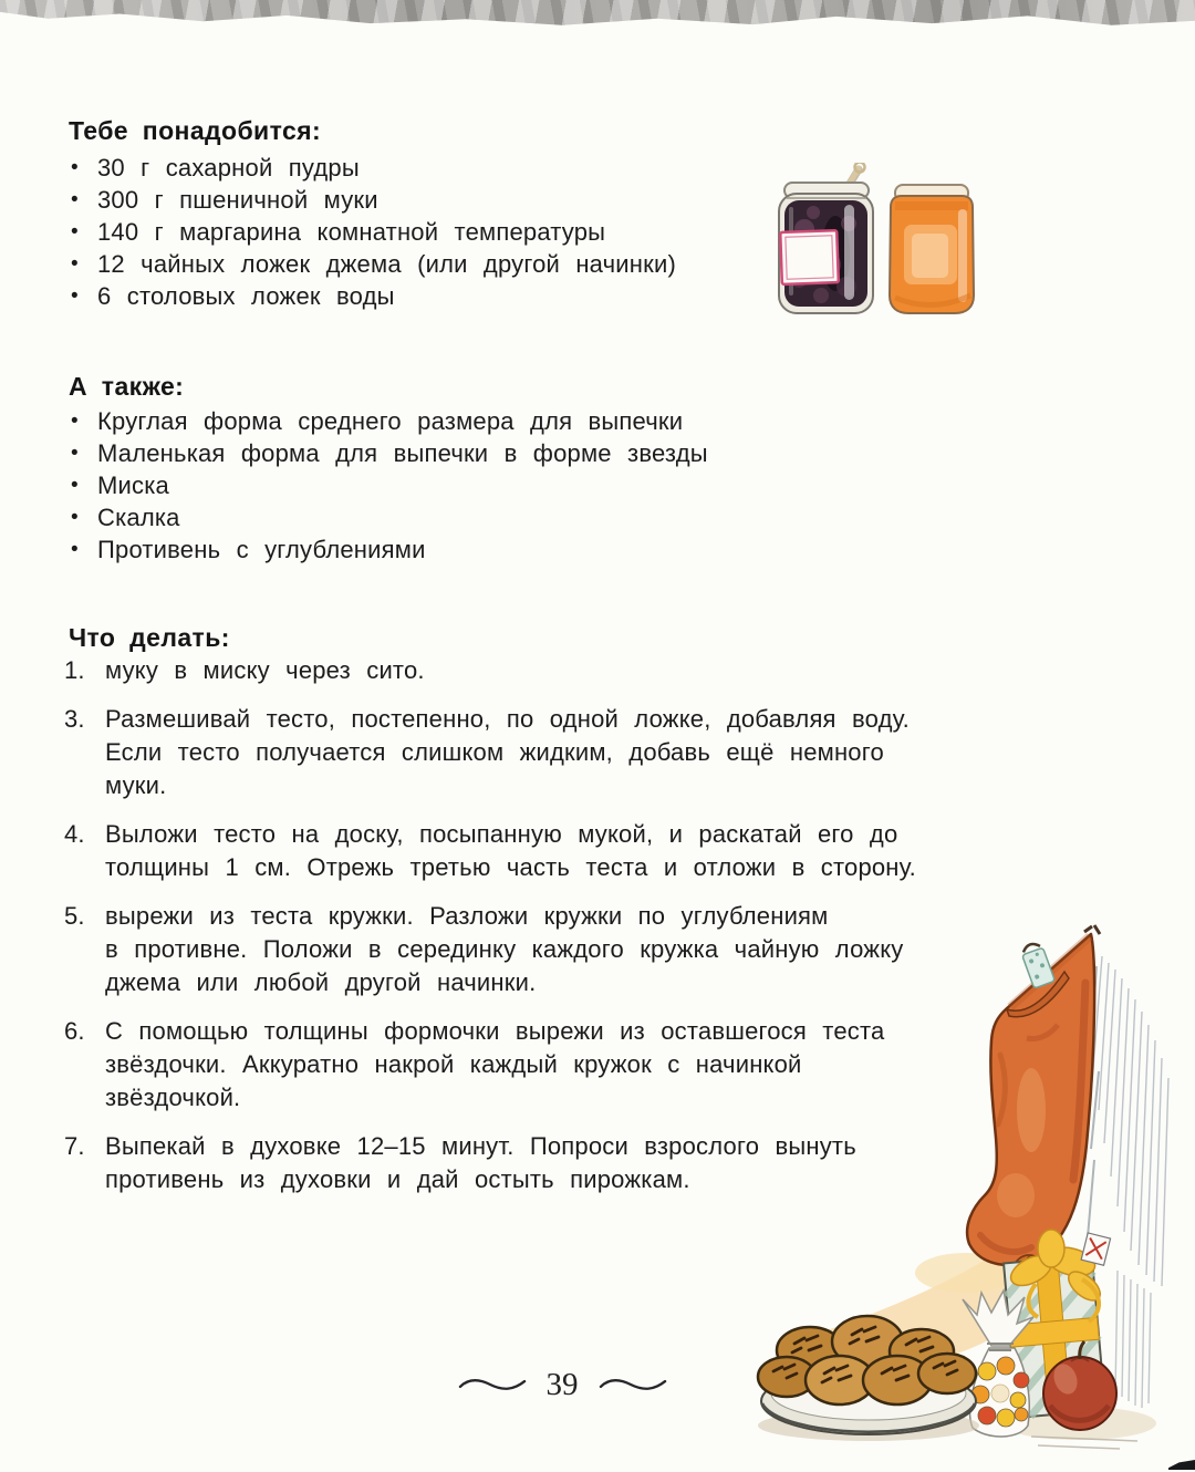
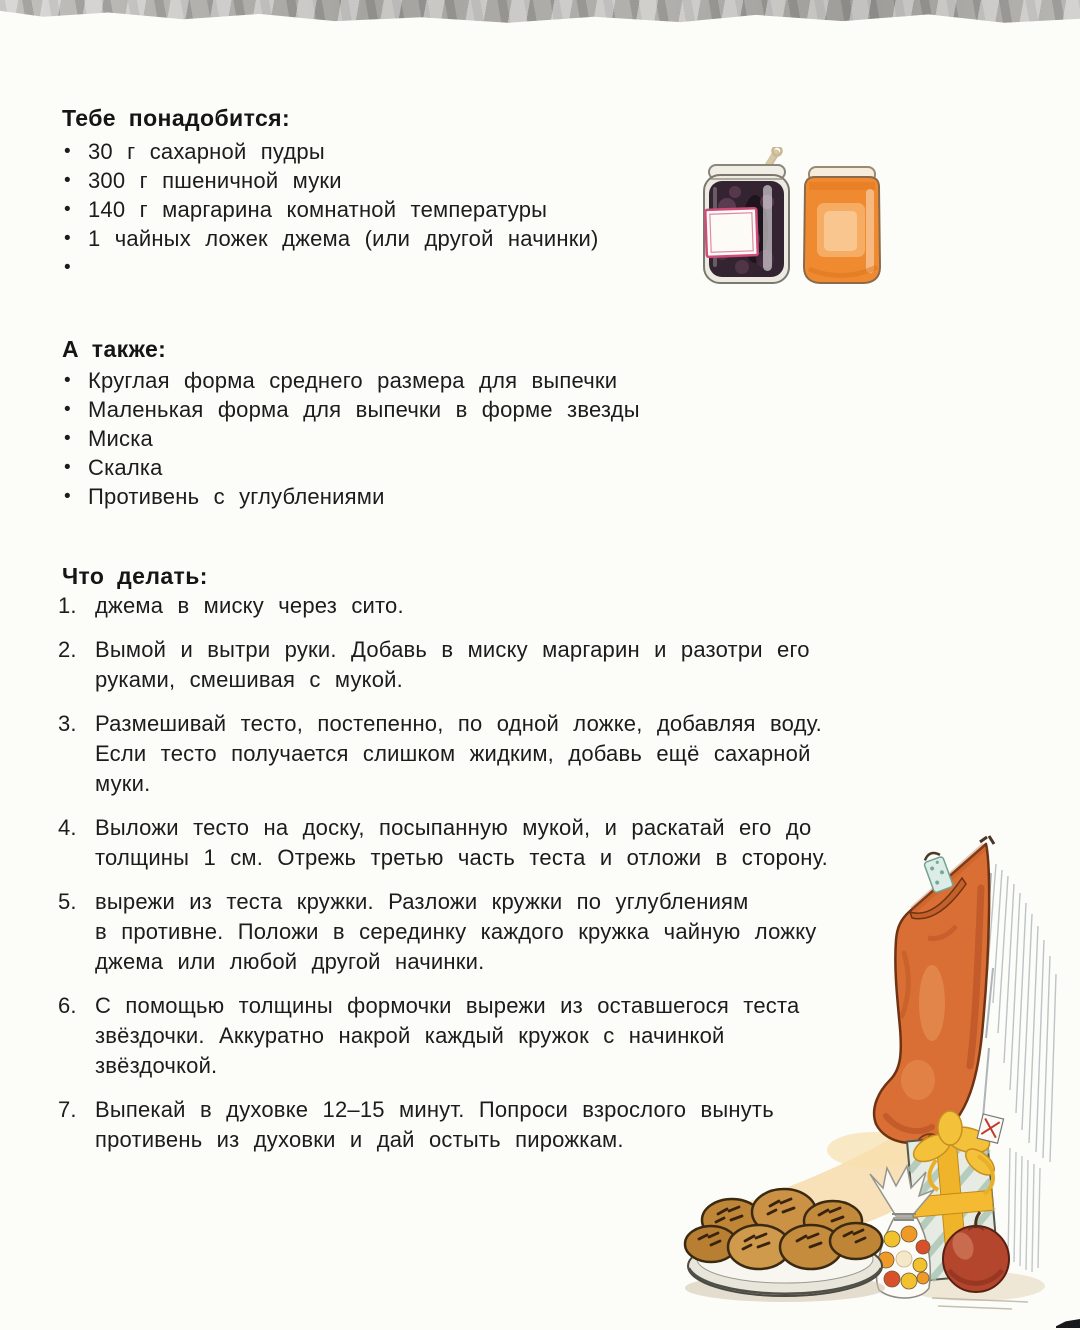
  Тебе понадобится:
  •
  30 г сахарной пудры
  •
  300 г пшеничной муки
  •
  140 г маргарина комнатной температуры
  •
- 12 чайных ложек джема (или другой начинки)
+ 1 чайных ложек джема (или другой начинки)
  •
- 6 столовых ложек воды
  А также:
  •
  Круглая форма среднего размера для выпечки
  •
  Маленькая форма для выпечки в форме звезды
  •
  Миска
  •
  Скалка
  •
  Противень с углублениями
  Что делать:
  1.
- муку в миску через сито.
+ джема в миску через сито.
+ 2.
+ Вымой и вытри руки. Добавь в миску маргарин и разотри его
+ руками, смешивая с мукой.
  3.
  Размешивай тесто, постепенно, по одной ложке, добавляя воду.
- Если тесто получается слишком жидким, добавь ещё немного
+ Если тесто получается слишком жидким, добавь ещё сахарной
  муки.
  4.
  Выложи тесто на доску, посыпанную мукой, и раскатай его до
  толщины 1 см. Отрежь третью часть теста и отложи в сторону.
  5.
  вырежи из теста кружки. Разложи кружки по углублениям
  в противне. Положи в серединку каждого кружка чайную ложку
  джема или любой другой начинки.
  6.
  С помощью толщины формочки вырежи из оставшегося теста
  звёздочки. Аккуратно накрой каждый кружок с начинкой
  звёздочкой.
  7.
  Выпекай в духовке 12–15 минут. Попроси взрослого вынуть
  противень из духовки и дай остыть пирожкам.
- 39
